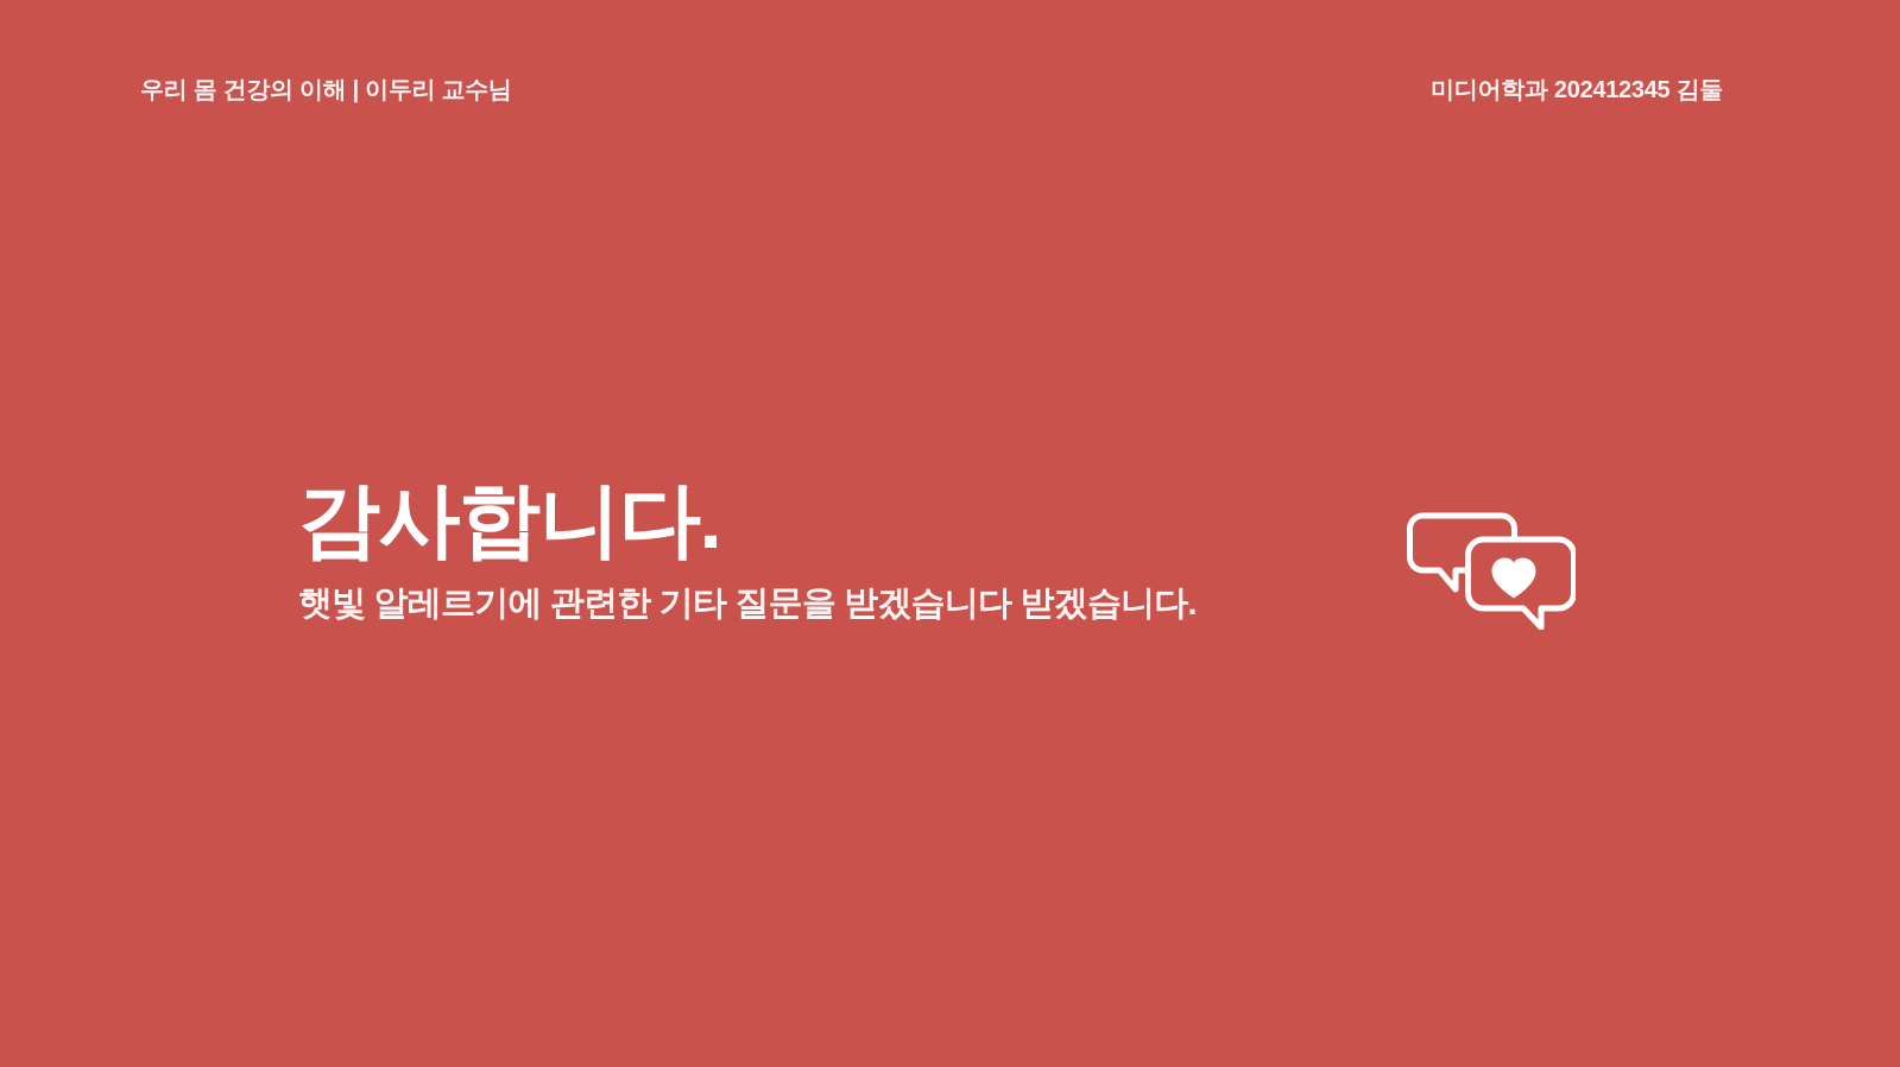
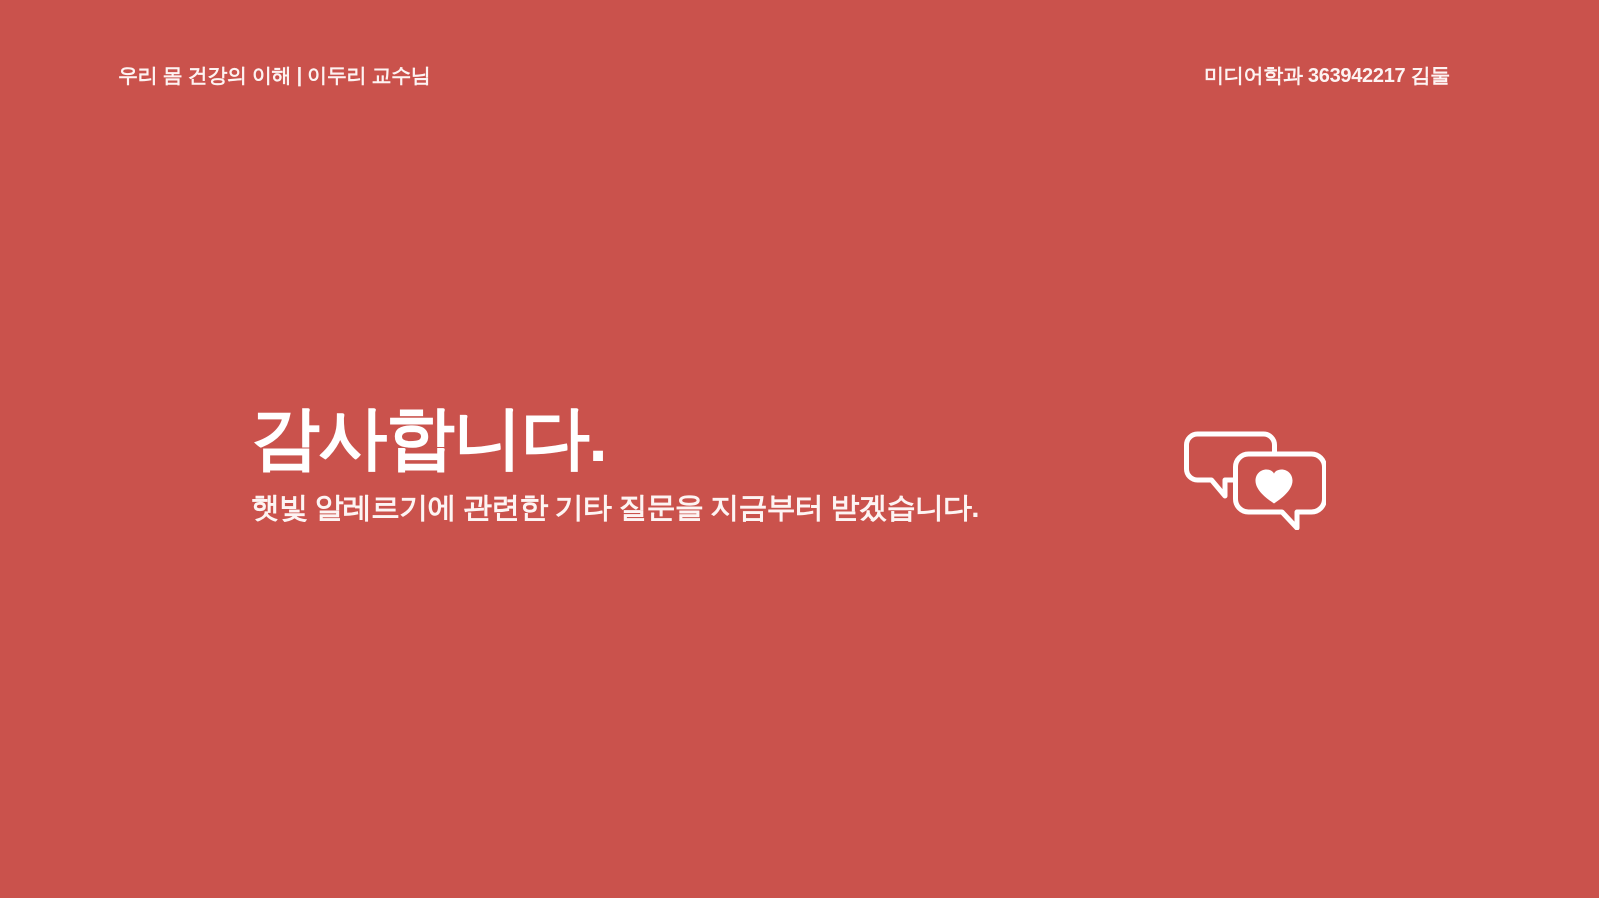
  우리 몸 건강의 이해 | 이두리 교수님
- 미디어학과 202412345 김둘
+ 미디어학과 363942217 김둘
  감사합니다.
- 햇빛 알레르기에 관련한 기타 질문을 받겠습니다 받겠습니다.
+ 햇빛 알레르기에 관련한 기타 질문을 지금부터 받겠습니다.
